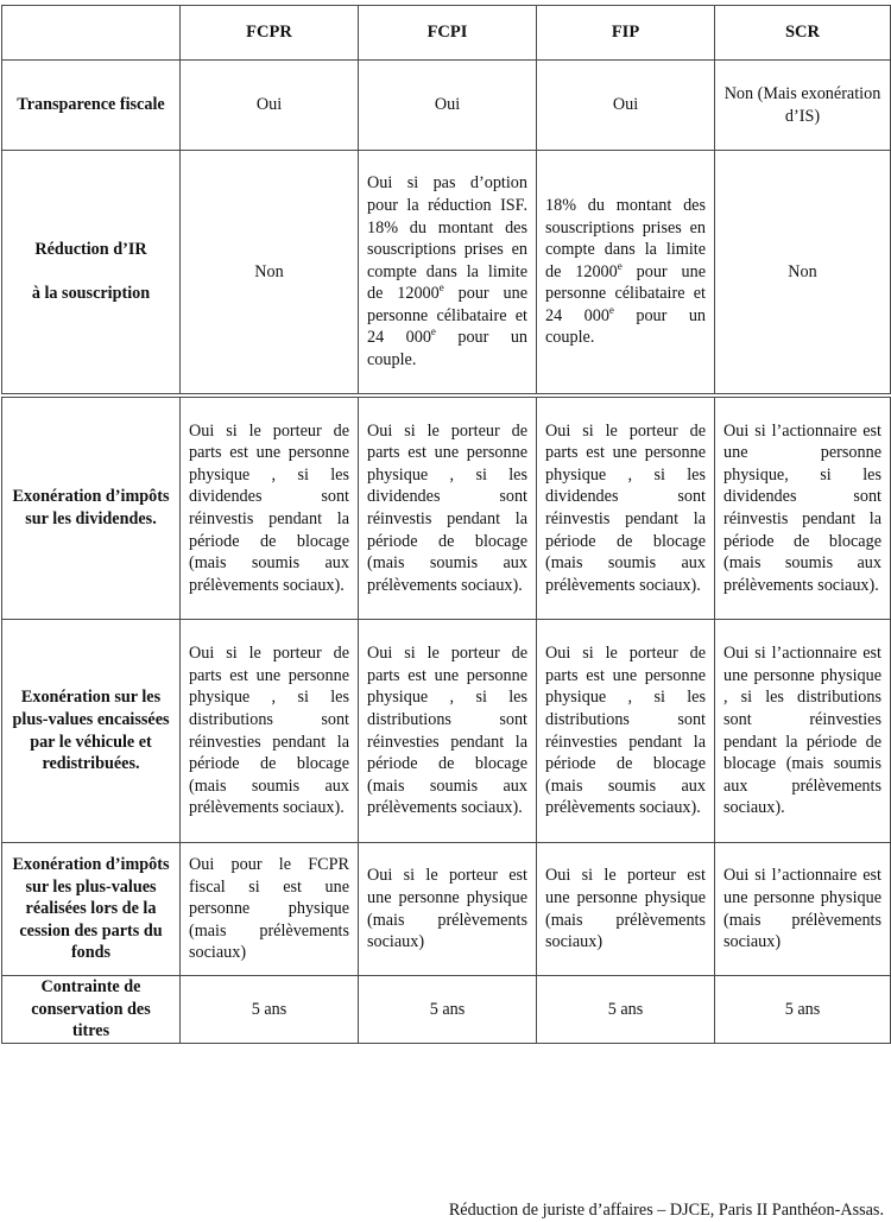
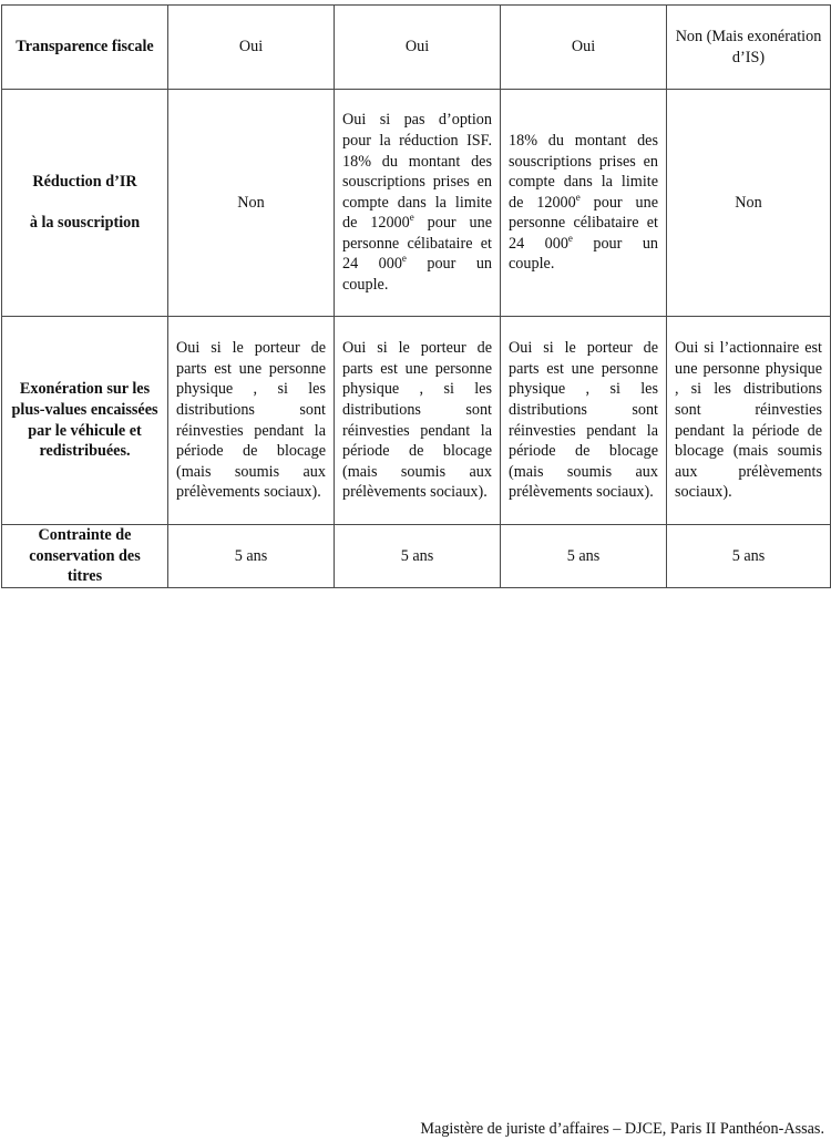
- 	FCPR	FCPI	FIP	SCR
  Transparence fiscale	Oui	Oui	Oui	Non (Mais exonération d’IS)
  Réduction d’IR à la souscription	Non	Oui si pas d’option pour la réduction ISF. 18% du montant des souscriptions prises en compte dans la limite de 12000e pour une personne célibataire et 24 000e pour un couple.	18% du montant des souscriptions prises en compte dans la limite de 12000e pour une personne célibataire et 24 000e pour un couple.	Non
- Exonération d’impôts sur les dividendes.	Oui si le porteur de parts est une personne physique , si les dividendes sont réinvestis pendant la période de blocage (mais soumis aux prélèvements sociaux).	Oui si le porteur de parts est une personne physique , si les dividendes sont réinvestis pendant la période de blocage (mais soumis aux prélèvements sociaux).	Oui si le porteur de parts est une personne physique , si les dividendes sont réinvestis pendant la période de blocage (mais soumis aux prélèvements sociaux).	Oui si l’actionnaire est une personne physique, si les dividendes sont réinvestis pendant la période de blocage (mais soumis aux prélèvements sociaux).
  Exonération sur les plus-values encaissées par le véhicule et redistribuées.	Oui si le porteur de parts est une personne physique , si les distributions sont réinvesties pendant la période de blocage (mais soumis aux prélèvements sociaux).	Oui si le porteur de parts est une personne physique , si les distributions sont réinvesties pendant la période de blocage (mais soumis aux prélèvements sociaux).	Oui si le porteur de parts est une personne physique , si les distributions sont réinvesties pendant la période de blocage (mais soumis aux prélèvements sociaux).	Oui si l’actionnaire est une personne physique , si les distributions sont réinvesties pendant la période de blocage (mais soumis aux prélèvements sociaux).
- Exonération d’impôts sur les plus-values réalisées lors de la cession des parts du fonds	Oui pour le FCPR fiscal si est une personne physique (mais prélèvements sociaux)	Oui si le porteur est une personne physique (mais prélèvements sociaux)	Oui si le porteur est une personne physique (mais prélèvements sociaux)	Oui si l’actionnaire est une personne physique (mais prélèvements sociaux)
  Contrainte de conservation des titres	5 ans	5 ans	5 ans	5 ans
- Réduction de juriste d’affaires – DJCE, Paris II Panthéon-Assas.
+ Magistère de juriste d’affaires – DJCE, Paris II Panthéon-Assas.
